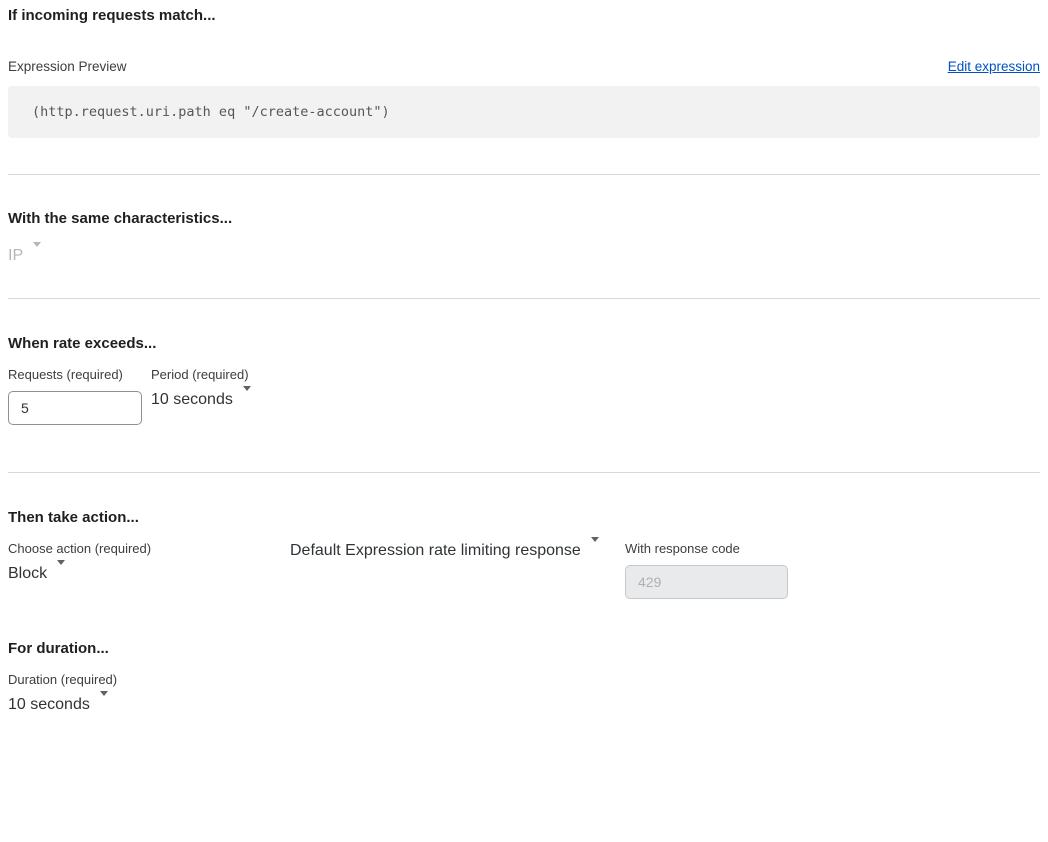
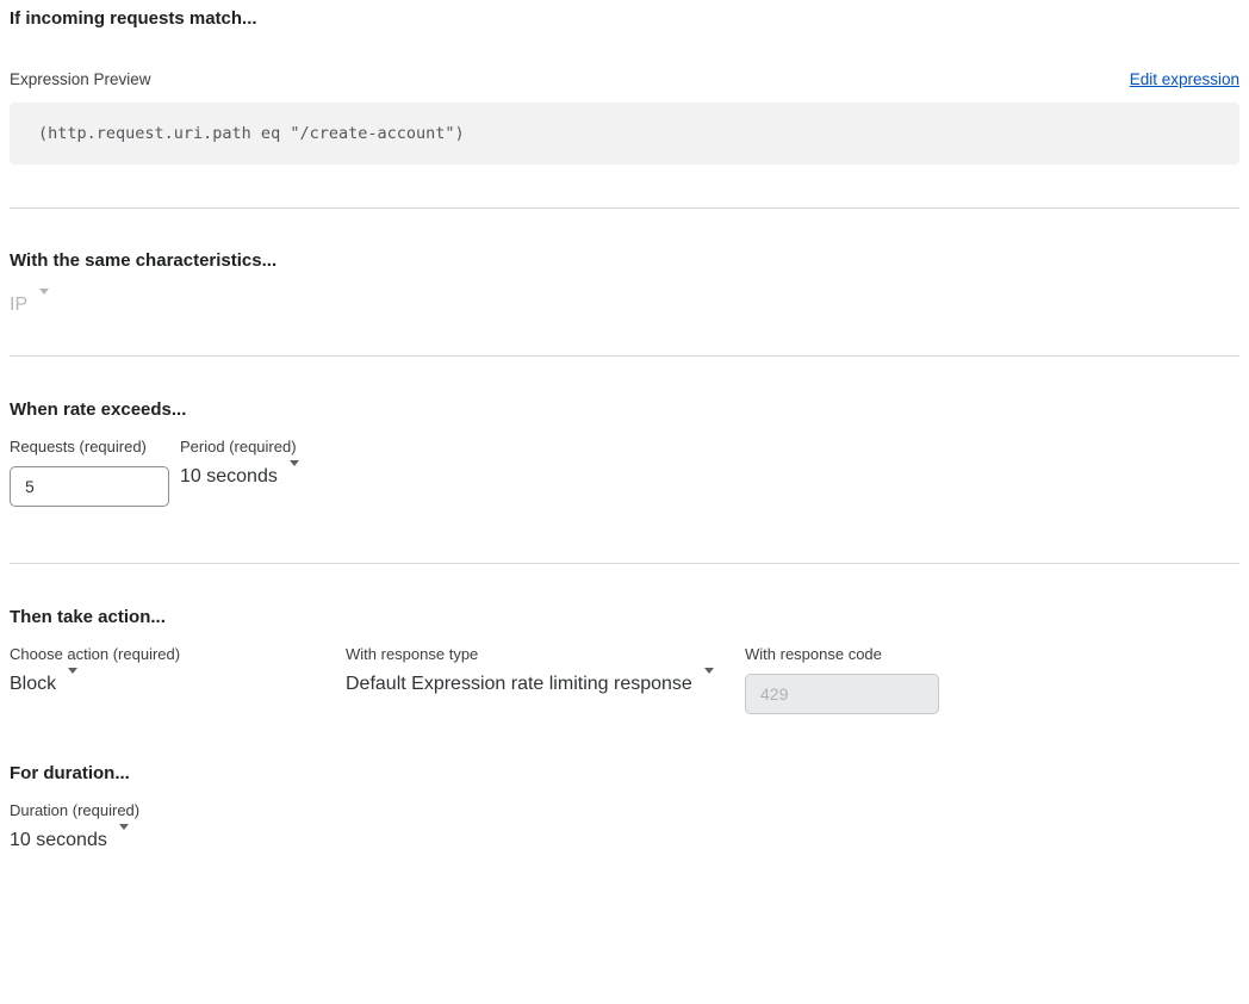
  If incoming requests match...
  Expression Preview
  Edit expression
  (http.request.uri.path eq "/create-account")
  With the same characteristics...
  IP
  When rate exceeds...
  Requests (required)
  5
  Period (required)
  10 seconds
  Then take action...
  Choose action (required)
  Block
+ With response type
  Default Expression rate limiting response
  With response code
  429
  For duration...
  Duration (required)
  10 seconds
